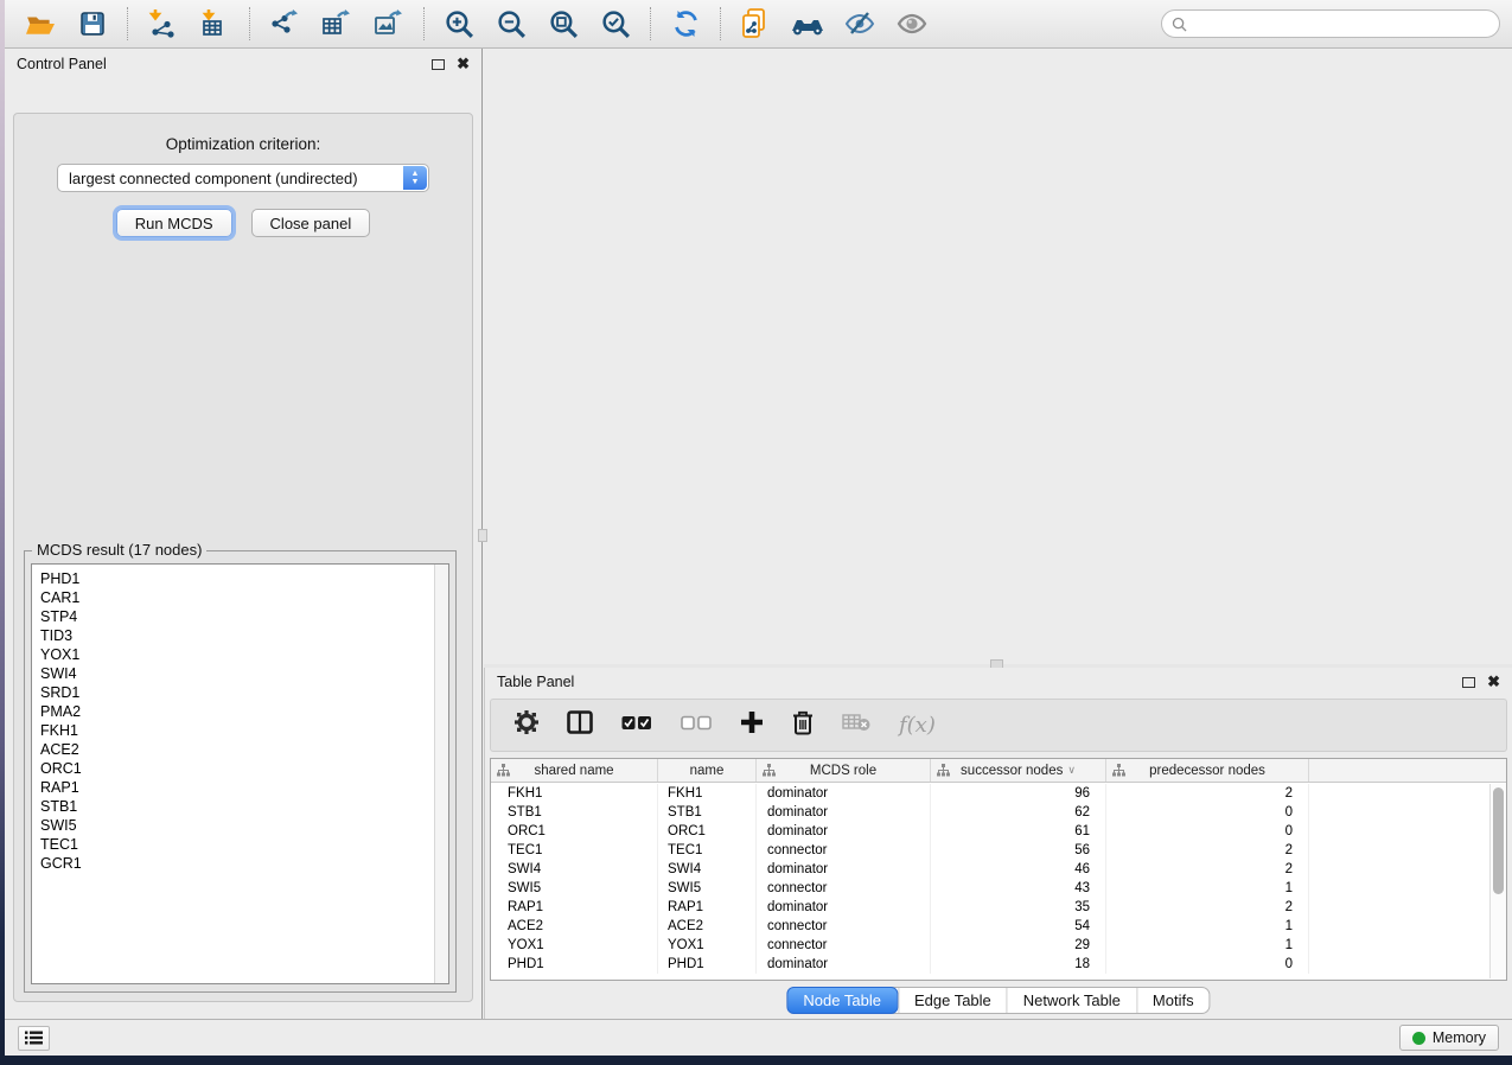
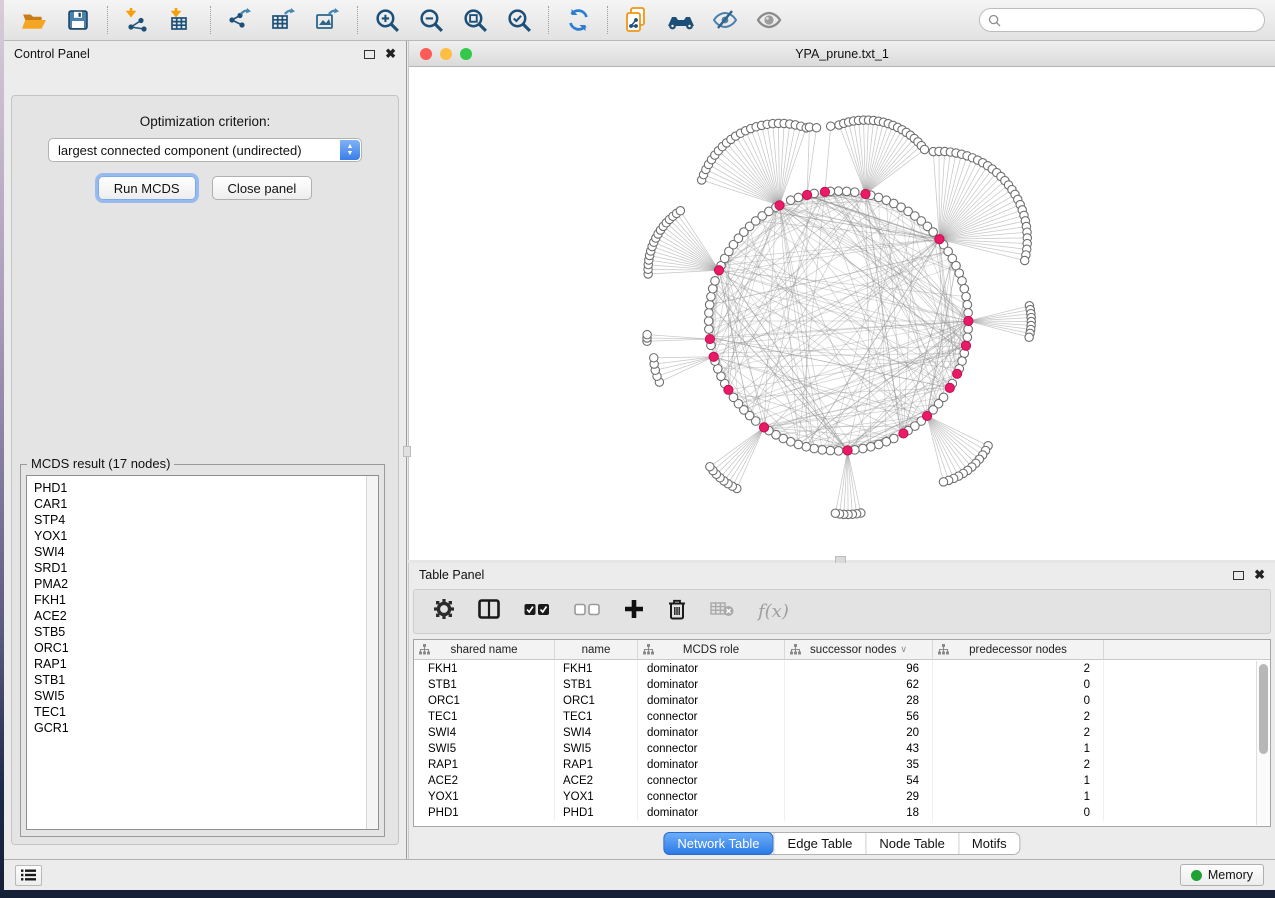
  Control Panel
  ✖
  Optimization criterion:
  largest connected component (undirected)
  Run MCDS
  Close panel
  MCDS result (17 nodes)
  PHD1
  CAR1
  STP4
- TID3
  YOX1
  SWI4
  SRD1
  PMA2
  FKH1
  ACE2
+ STB5
  ORC1
  RAP1
  STB1
  SWI5
  TEC1
  GCR1
+ YPA_prune.txt_1
  Table Panel
  ✖
  f(x)
  shared name
  name
  MCDS role
  successor nodes
  ∨
  predecessor nodes
  FKH1
  FKH1
  dominator
  96
  2
  STB1
  STB1
  dominator
  62
  0
  ORC1
  ORC1
  dominator
- 61
+ 28
  0
  TEC1
  TEC1
  connector
  56
  2
  SWI4
  SWI4
  dominator
- 46
+ 20
  2
  SWI5
  SWI5
  connector
  43
  1
  RAP1
  RAP1
  dominator
  35
  2
  ACE2
  ACE2
  connector
  54
  1
  YOX1
  YOX1
  connector
  29
  1
  PHD1
  PHD1
  dominator
  18
  0
- Node Table
+ Network Table
  Edge Table
- Network Table
+ Node Table
  Motifs
  Memory
